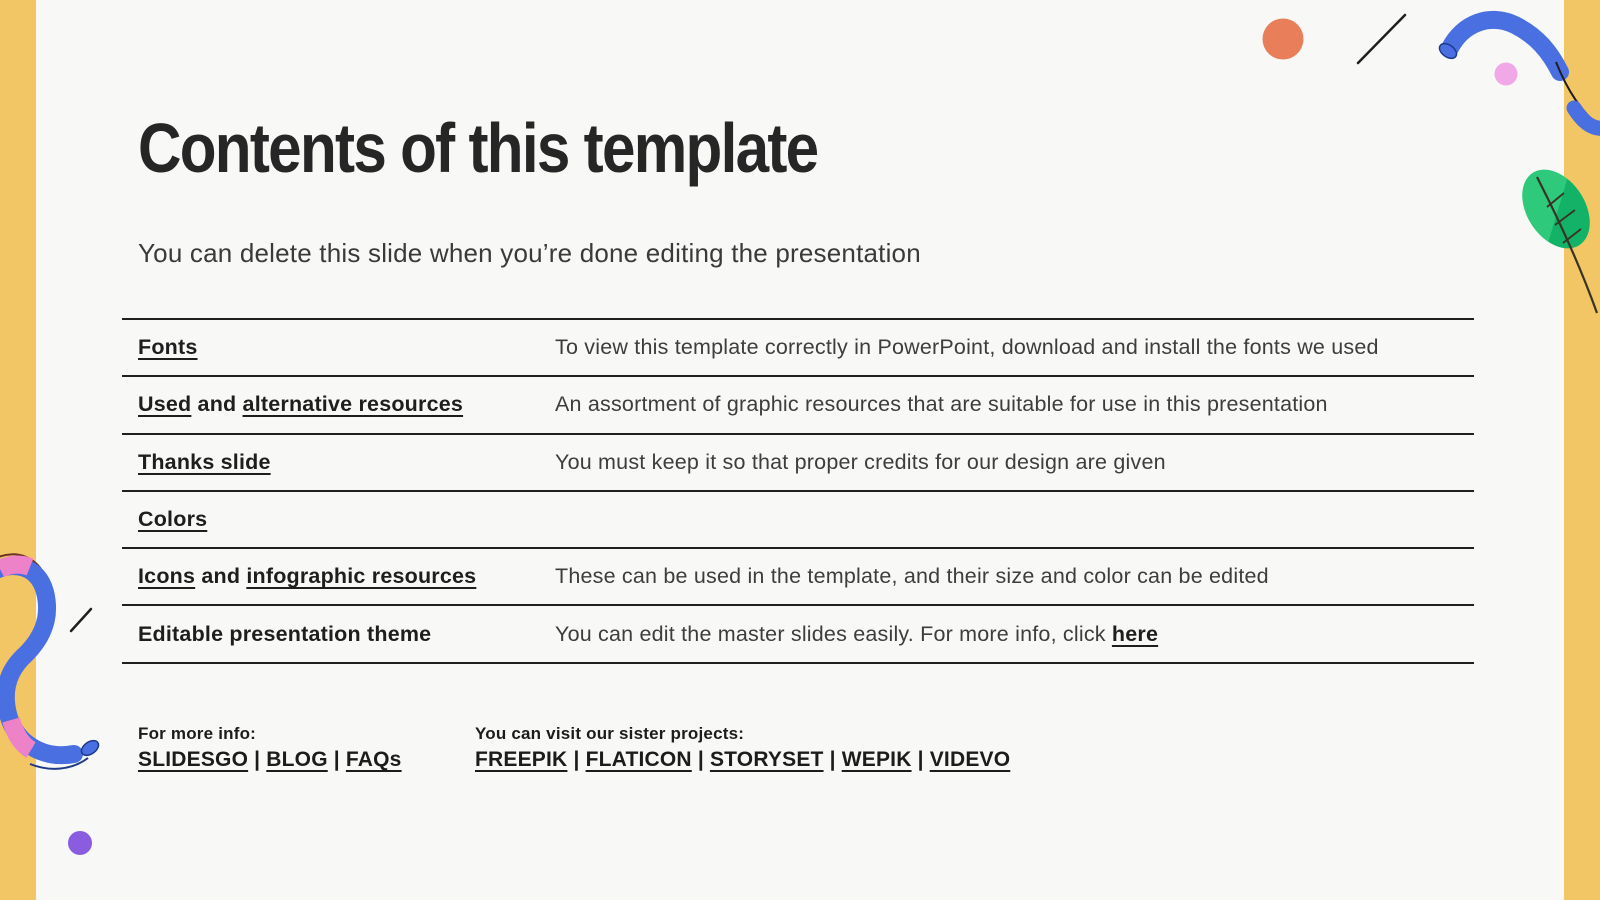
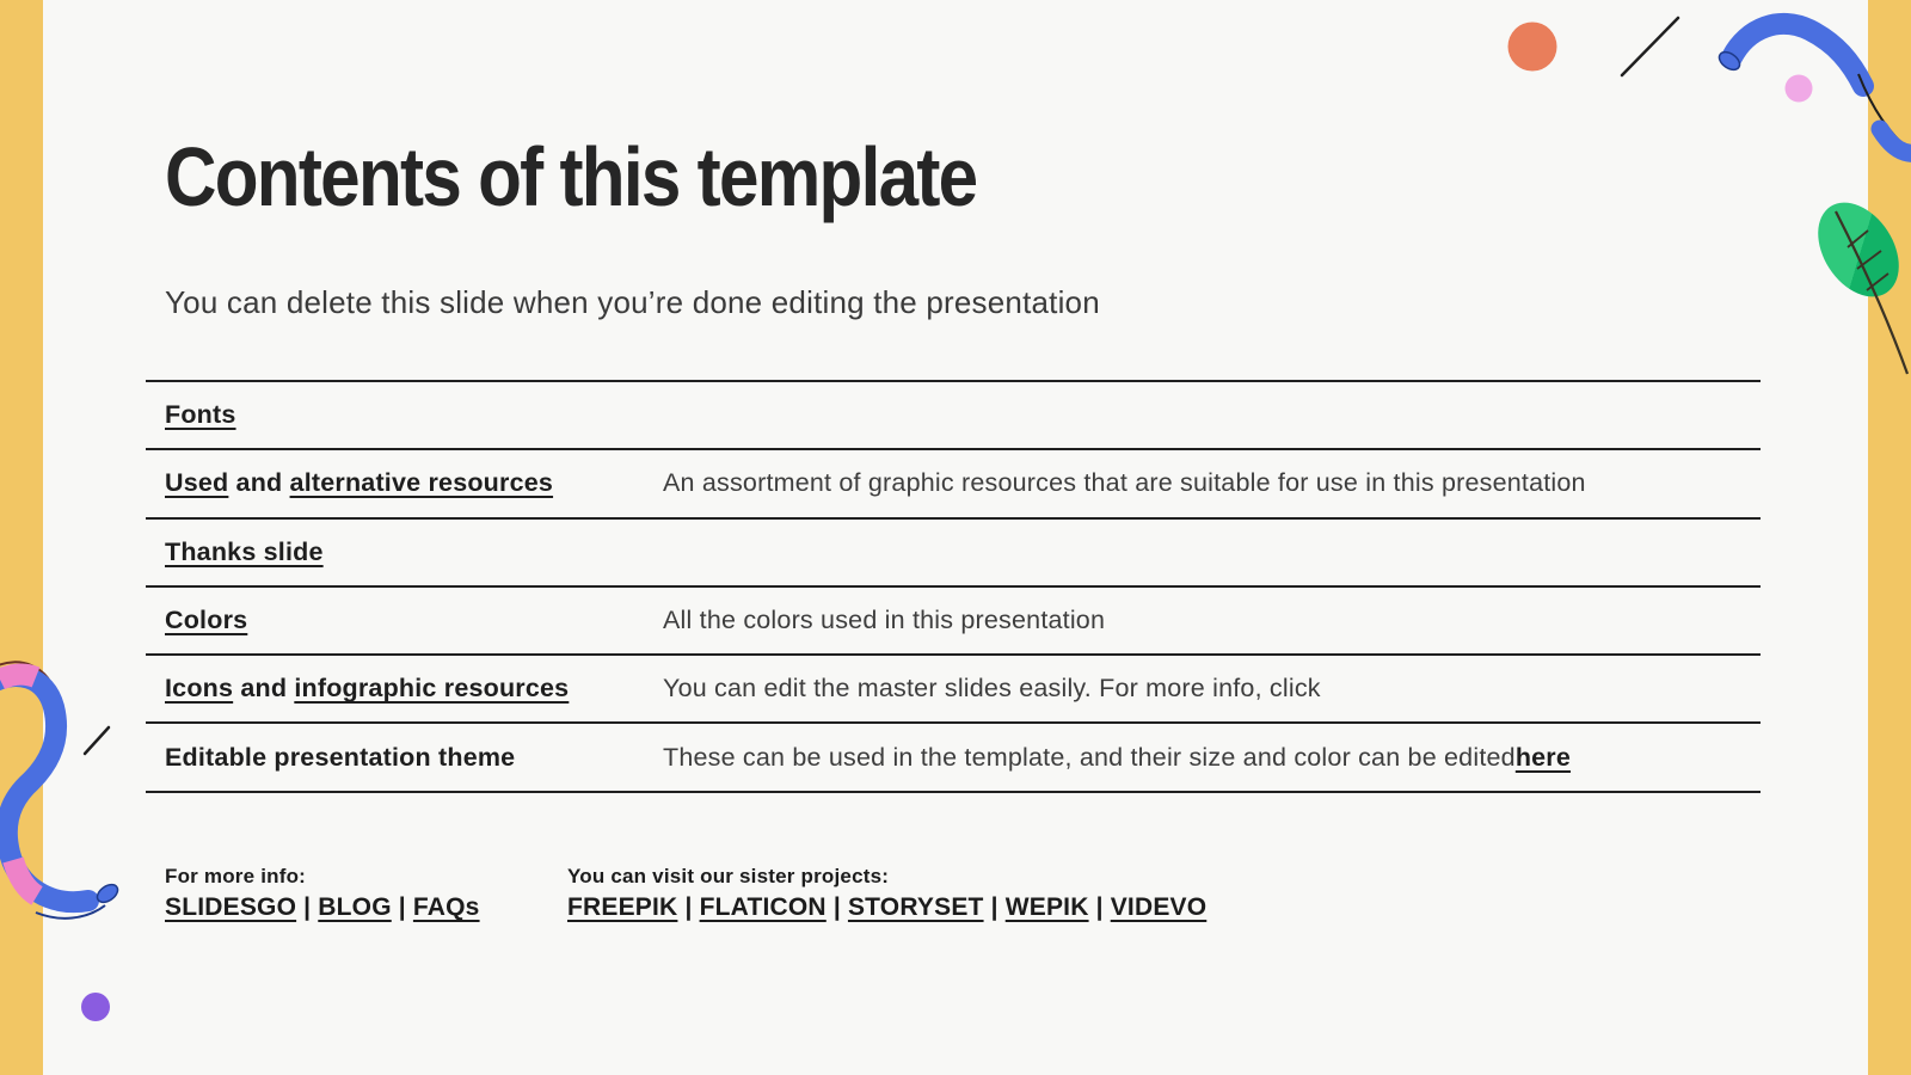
  Contents of this template
  You can delete this slide when you’re done editing the presentation
  Fonts
- To view this template correctly in PowerPoint, download and install the fonts we used
  Used and alternative resources
  An assortment of graphic resources that are suitable for use in this presentation
  Thanks slide
- You must keep it so that proper credits for our design are given
  Colors
+ All the colors used in this presentation
  Icons and infographic resources
- These can be used in the template, and their size and color can be edited
+ You can edit the master slides easily. For more info, click
  Editable presentation theme
- You can edit the master slides easily. For more info, click here
+ These can be used in the template, and their size and color can be editedhere
  For more info:
  SLIDESGO | BLOG | FAQs
  You can visit our sister projects:
  FREEPIK | FLATICON | STORYSET | WEPIK | VIDEVO
